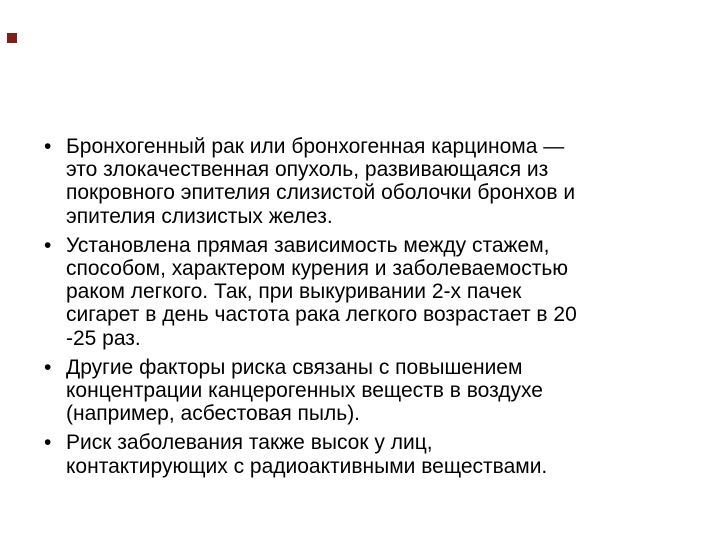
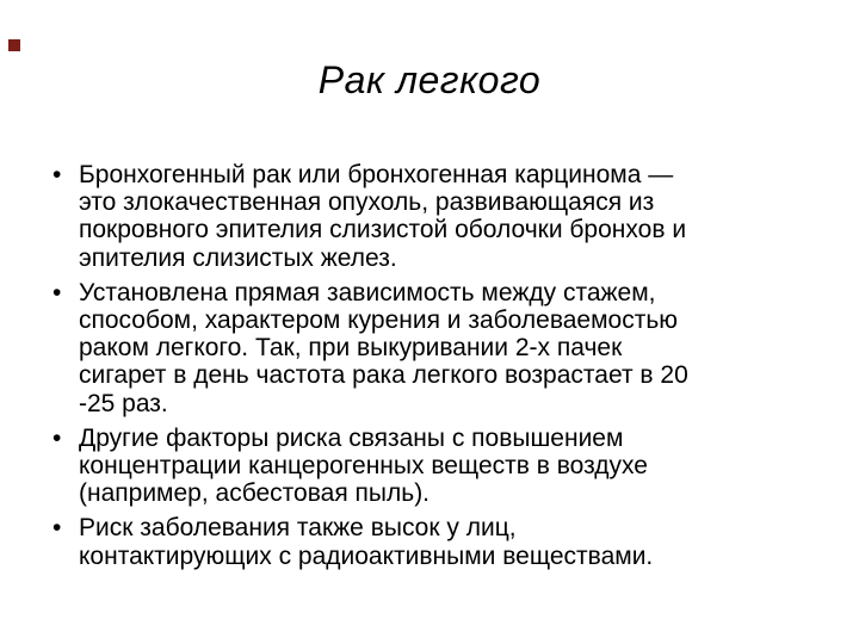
+ Рак легкого
  •
  Бронхогенный рак или бронхогенная карцинома —
  это злокачественная опухоль, развивающаяся из
  покровного эпителия слизистой оболочки бронхов и
  эпителия слизистых желез.
  •
  Установлена прямая зависимость между стажем,
  способом, характером курения и заболеваемостью
  раком легкого. Так, при выкуривании 2-х пачек
  сигарет в день частота рака легкого возрастает в 20
  -25 раз.
  •
  Другие факторы риска связаны с повышением
  концентрации канцерогенных веществ в воздухе
  (например, асбестовая пыль).
  •
  Риск заболевания также высок у лиц,
  контактирующих с радиоактивными веществами.
